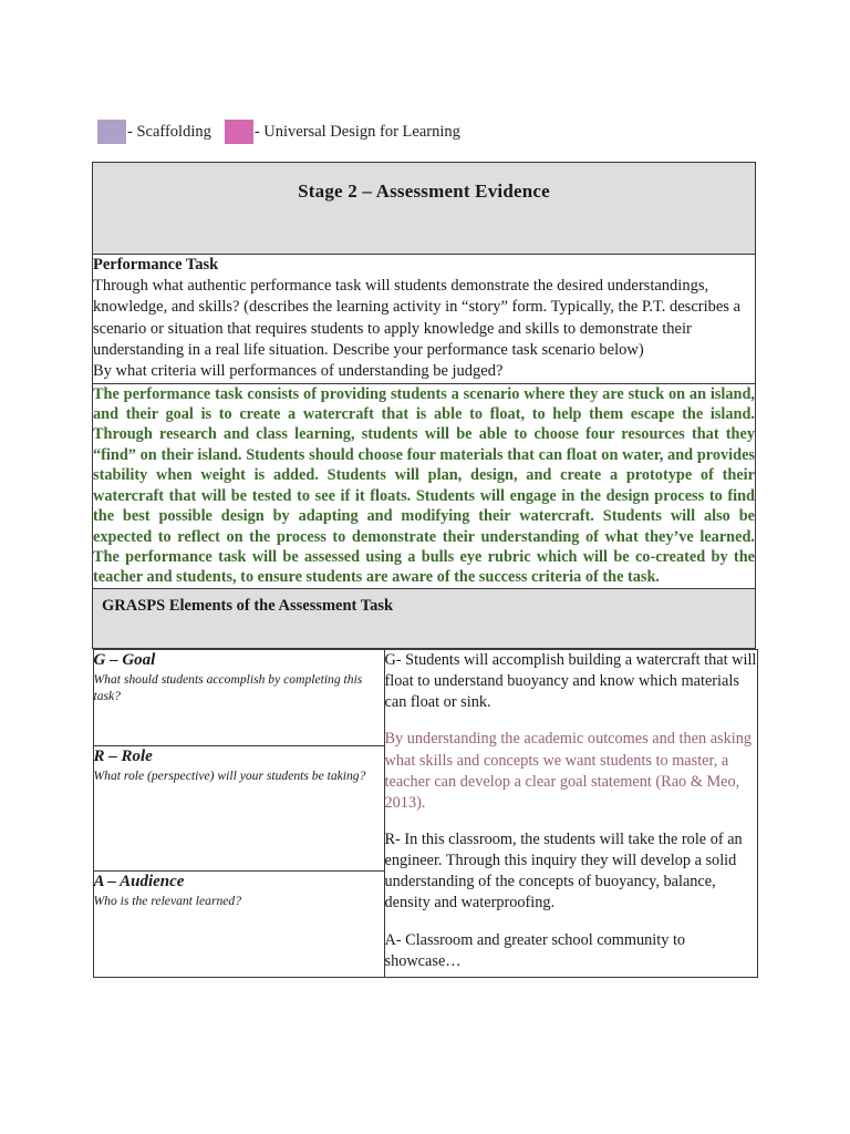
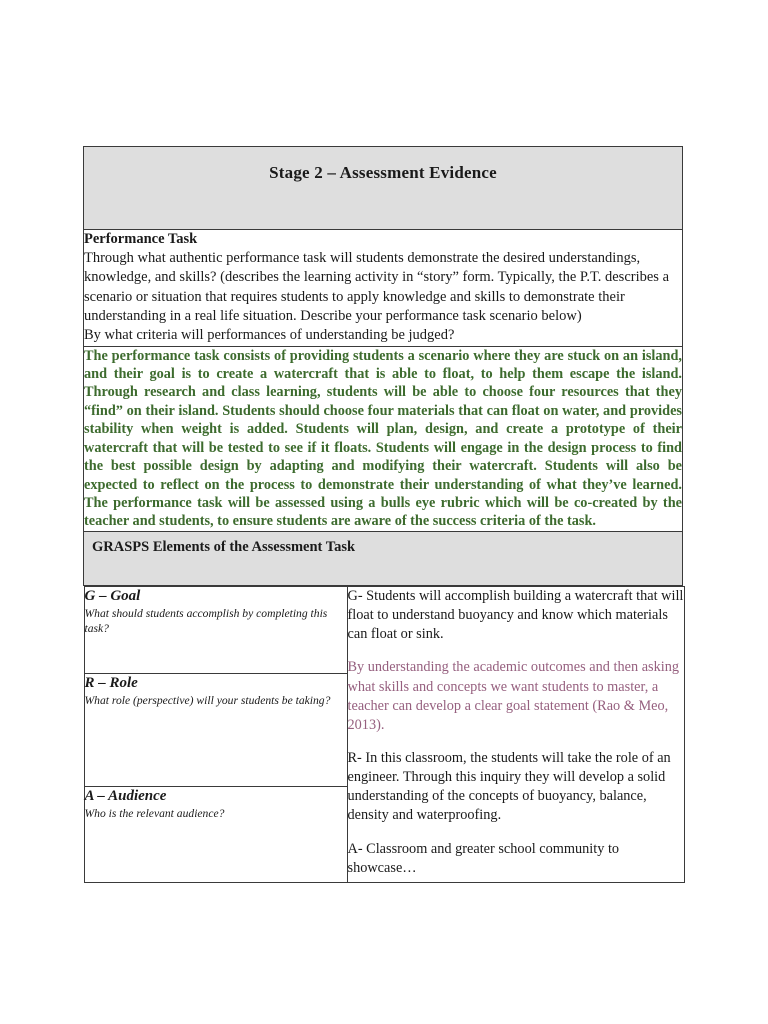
- - Scaffolding
- - Universal Design for Learning
  Stage 2 – Assessment Evidence
  Performance Task Through what authentic performance task will students demonstrate the desired understandings, knowledge, and skills? (describes the learning activity in “story” form. Typically, the P.T. describes a scenario or situation that requires students to apply knowledge and skills to demonstrate their understanding in a real life situation. Describe your performance task scenario below) By what criteria will performances of understanding be judged?
  The performance task consists of providing students a scenario where they are stuck on an island, and their goal is to create a watercraft that is able to float, to help them escape the island. Through research and class learning, students will be able to choose four resources that they “find” on their island. Students should choose four materials that can float on water, and provides stability when weight is added. Students will plan, design, and create a prototype of their watercraft that will be tested to see if it floats. Students will engage in the design process to find the best possible design by adapting and modifying their watercraft. Students will also be expected to reflect on the process to demonstrate their understanding of what they’ve learned. The performance task will be assessed using a bulls eye rubric which will be co-created by the teacher and students, to ensure students are aware of the success criteria of the task.
  GRASPS Elements of the Assessment Task
  G – Goal What should students accomplish by completing this task?	G- Students will accomplish building a watercraft that will float to understand buoyancy and know which materials can float or sink. By understanding the academic outcomes and then asking what skills and concepts we want students to master, a teacher can develop a clear goal statement (Rao & Meo, 2013). R- In this classroom, the students will take the role of an engineer. Through this inquiry they will develop a solid understanding of the concepts of buoyancy, balance, density and waterproofing. A- Classroom and greater school community to showcase…
  R – Role What role (perspective) will your students be taking?
- A – Audience Who is the relevant learned?
+ A – Audience Who is the relevant audience?
